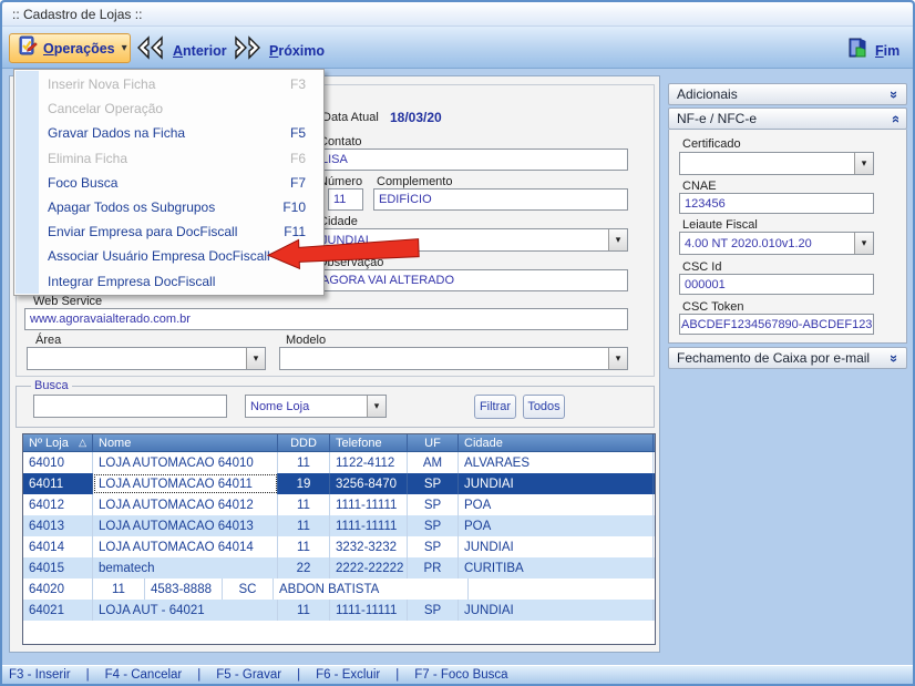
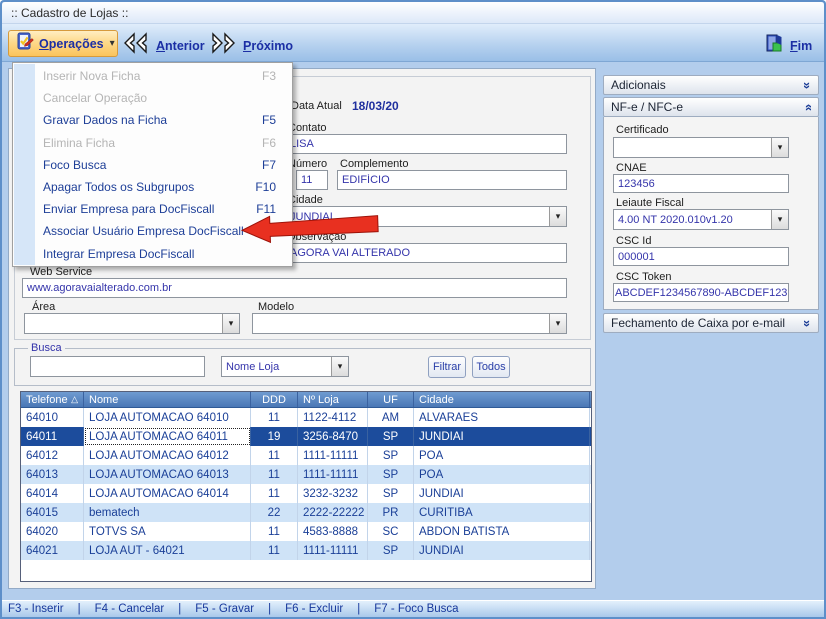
  :: Cadastro de Lojas ::
  Operações
  ▾
  Anterior
  Próximo
  Fim
  Data Atual
  18/03/20
  ontato
  LISA
  úmero
  11
  Complemento
  EDIFÍCIO
  idade
  UNDIAI
  ▾
  bservação
  AGORA VAI ALTERADO
  Web Service
  www.agoravaialterado.com.br
  Área
  ▾
  Modelo
  ▾
  Busca
  Nome Loja
  ▾
  Filtrar
  Todos
- Nº Loja
+ Telefone
  △
  Nome
  DDD
- Telefone
+ Nº Loja
  UF
  Cidade
  64010
  LOJA AUTOMACAO 64010
  11
  1122-4112
  AM
  ALVARAES
  64011
  LOJA AUTOMACAO 64011
  19
  3256-8470
  SP
  JUNDIAI
  64012
  LOJA AUTOMACAO 64012
  11
  1111-11111
  SP
  POA
  64013
  LOJA AUTOMACAO 64013
  11
  1111-11111
  SP
  POA
  64014
  LOJA AUTOMACAO 64014
  11
  3232-3232
  SP
  JUNDIAI
  64015
  bematech
  22
  2222-22222
  PR
  CURITIBA
  64020
+ TOTVS SA
  11
  4583-8888
  SC
  ABDON BATISTA
  64021
  LOJA AUT - 64021
  11
  1111-11111
  SP
  JUNDIAI
  Adicionais
  NF-e / NFC-e
  Certificado
  ▾
  CNAE
  123456
  Leiaute Fiscal
  4.00 NT 2020.010v1.20
  ▾
  CSC Id
  000001
  CSC Token
  ABCDEF1234567890-ABCDEF123
  Fechamento de Caixa por e-mail
  Inserir Nova Ficha
  F3
  Cancelar Operação
  Gravar Dados na Ficha
  F5
  Elimina Ficha
  F6
  Foco Busca
  F7
  Apagar Todos os Subgrupos
  F10
  Enviar Empresa para DocFiscall
  F11
  Associar Usuário Empresa DocFiscall
  Integrar Empresa DocFiscall
  F3 - Inserir
  |
  F4 - Cancelar
  |
  F5 - Gravar
  |
  F6 - Excluir
  |
  F7 - Foco Busca
